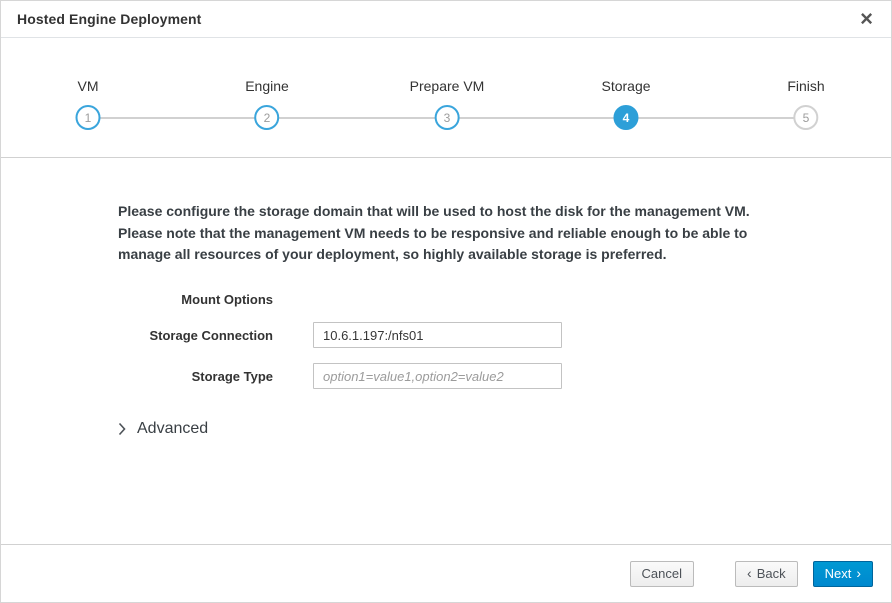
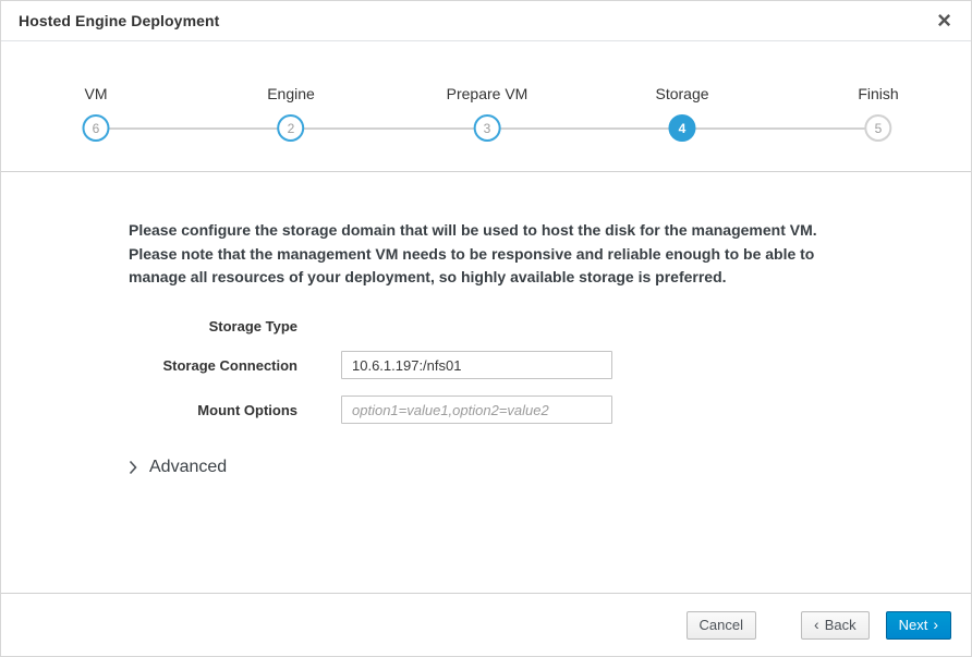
  Hosted Engine Deployment
  ×
  VM
- 1
+ 6
  Engine
  2
  Prepare VM
  3
  Storage
  4
  Finish
  5
  Please configure the storage domain that will be used to host the disk for the management VM. Please note that the management VM needs to be responsive and reliable enough to be able to manage all resources of your deployment, so highly available storage is preferred.
- Mount Options
+ Storage Type
  Storage Connection
  10.6.1.197:/nfs01
- Storage Type
+ Mount Options
  option1=value1,option2=value2
  Advanced
  Cancel
  ‹
  Back
  Next
  ›
